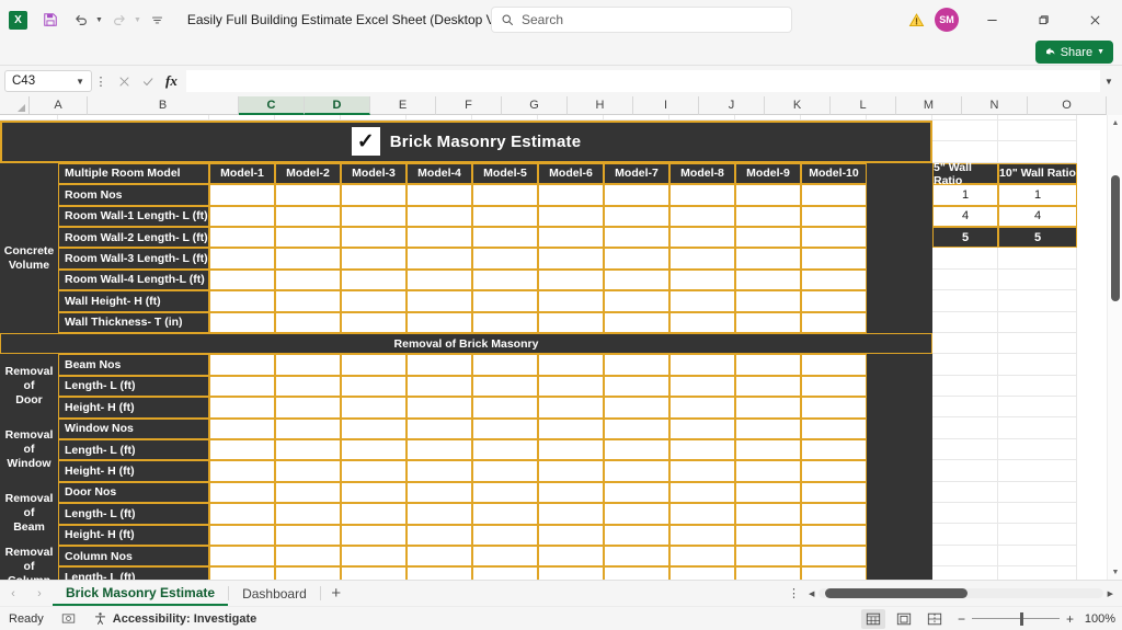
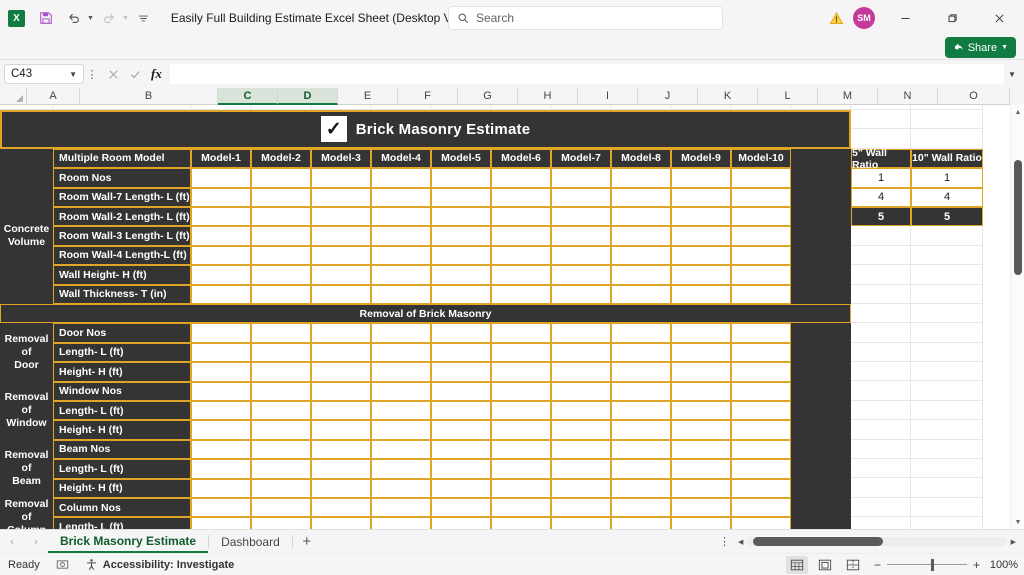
  X
  Search
  SM
  Share
  C43
  ▼
  ⋮
  fx
  ▼
  A
  B
  C
  D
  E
  F
  G
  H
  I
  J
  K
  L
  M
  N
  O
  ✓
  Brick Masonry Estimate
  Multiple Room Model
  Model-1
  Model-2
  Model-3
  Model-4
  Model-5
  Model-6
  Model-7
  Model-8
  Model-9
  Model-10
  Concrete
  Volume
  Room Nos
- Room Wall-1 Length- L (ft)
+ Room Wall-7 Length- L (ft)
  Room Wall-2 Length- L (ft)
  Room Wall-3 Length- L (ft)
  Room Wall-4 Length-L (ft)
  Wall Height- H (ft)
  Wall Thickness- T (in)
  5" Wall Ratio
  10" Wall Ratio
  1
  1
  4
  4
  5
  5
  Removal of Brick Masonry
  Removal of
  Door
- Beam Nos
+ Door Nos
  Length- L (ft)
  Height- H (ft)
  Removal of
  Window
  Window Nos
  Length- L (ft)
  Height- H (ft)
  Removal of
  Beam
- Door Nos
+ Beam Nos
  Length- L (ft)
  Height- H (ft)
  Removal of
  Column Nos
  Length- L (ft)
  ‹
  ›
  Brick Masonry Estimate
  Dashboard
  +
  ⋮
  Ready
  Accessibility: Investigate
  −
  +
  100%
